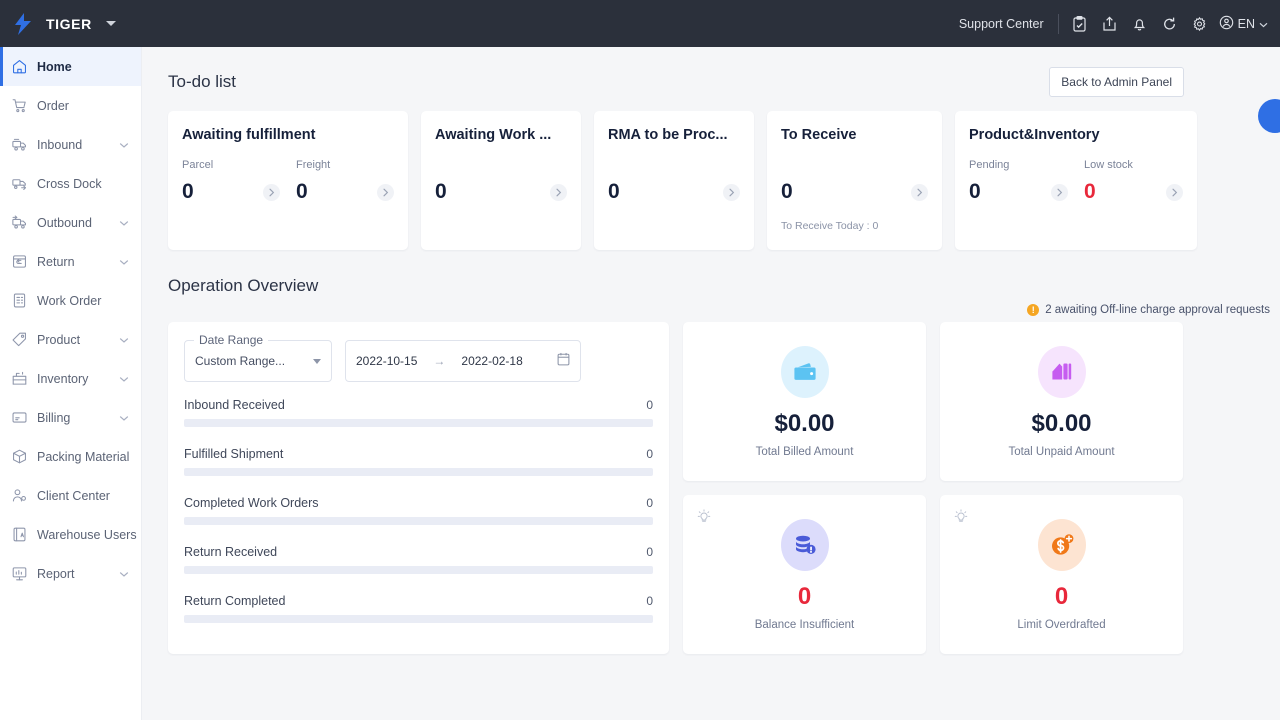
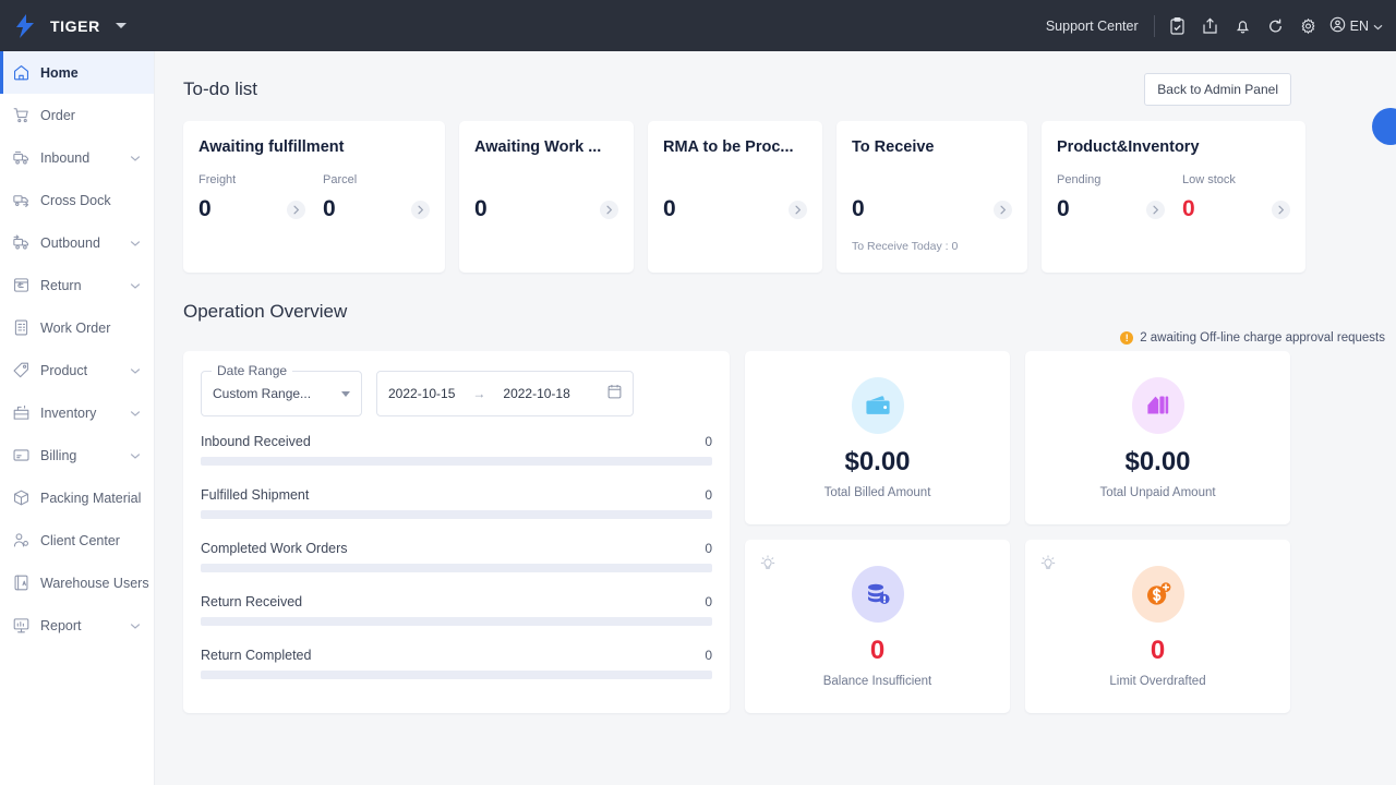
  TIGER
  Support Center
  EN
  Home
  Order
  Inbound
  Cross Dock
  Outbound
  Return
  Work Order
  Product
  Inventory
  Billing
  Packing Material
  Client Center
  Warehouse Users
  Report
  To-do list
  Back to Admin Panel
  Awaiting fulfillment
- Parcel
+ Freight
  0
- Freight
+ Parcel
  0
  Awaiting Work ...
  0
  RMA to be Proc...
  0
  To Receive
  0
  To Receive Today : 0
  Product&Inventory
  Pending
  0
  Low stock
  0
  Operation Overview
  !
  2 awaiting Off-line charge approval requests
  Date Range
  Custom Range...
  2022-10-15
  →
- 2022-02-18
+ 2022-10-18
  Inbound Received
  0
  Fulfilled Shipment
  0
  Completed Work Orders
  0
  Return Received
  0
  Return Completed
  0
  $0.00
  Total Billed Amount
  $0.00
  Total Unpaid Amount
  0
  Balance Insufficient
  0
  Limit Overdrafted
